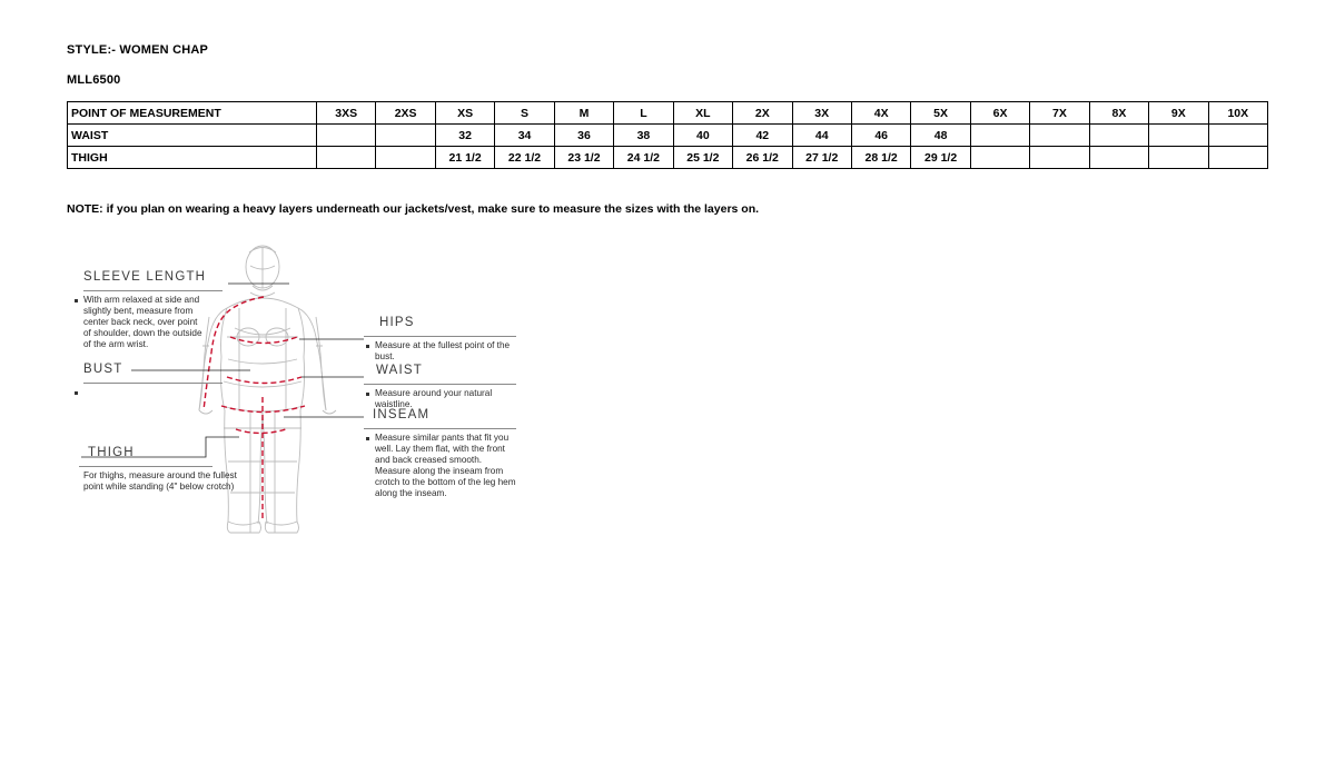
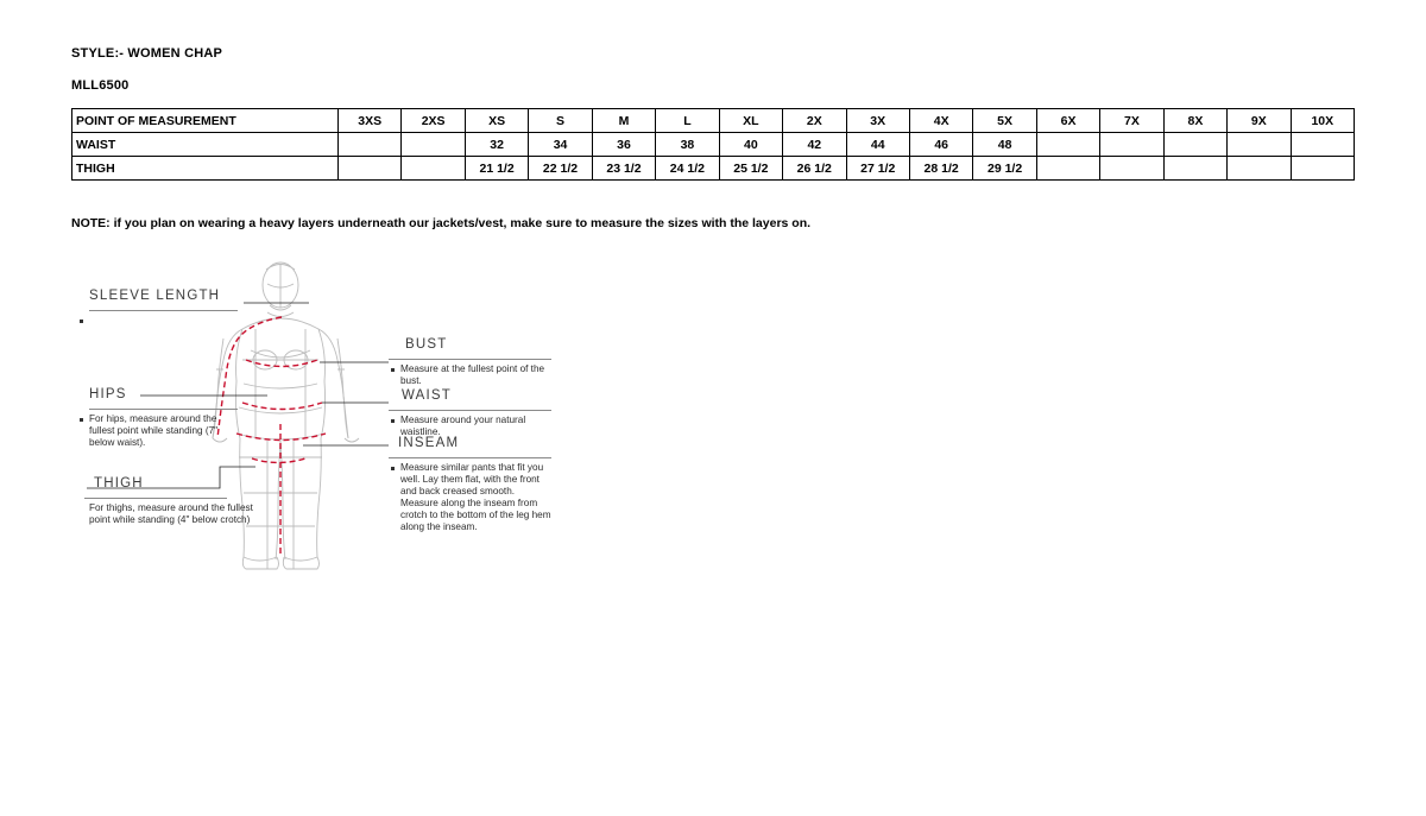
  STYLE:- WOMEN CHAP
  MLL6500
  POINT OF MEASUREMENT	3XS	2XS	XS	S	M	L	XL	2X	3X	4X	5X	6X	7X	8X	9X	10X
  WAIST			32	34	36	38	40	42	44	46	48
  THIGH			21 1/2	22 1/2	23 1/2	24 1/2	25 1/2	26 1/2	27 1/2	28 1/2	29 1/2
  NOTE: if you plan on wearing a heavy layers underneath our jackets/vest, make sure to measure the sizes with the layers on.
  SLEEVE LENGTH
- With arm relaxed at side and slightly bent, measure from center back neck, over point of shoulder, down the outside of the arm wrist.
- BUST
+ HIPS
+ For hips, measure around the fullest point while standing (7" below waist).
  THIGH
  For thighs, measure around the fullest point while standing (4" below crotch)
- HIPS
+ BUST
  Measure at the fullest point of the bust.
  WAIST
  Measure around your natural waistline.
  INSEAM
  Measure similar pants that fit you well. Lay them flat, with the front and back creased smooth. Measure along the inseam from crotch to the bottom of the leg hem along the inseam.
